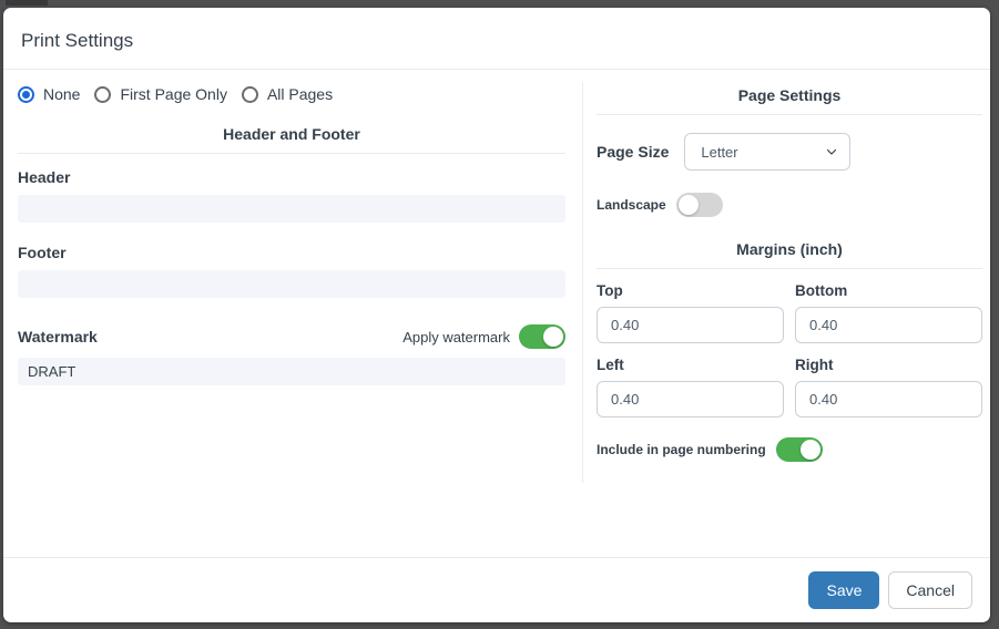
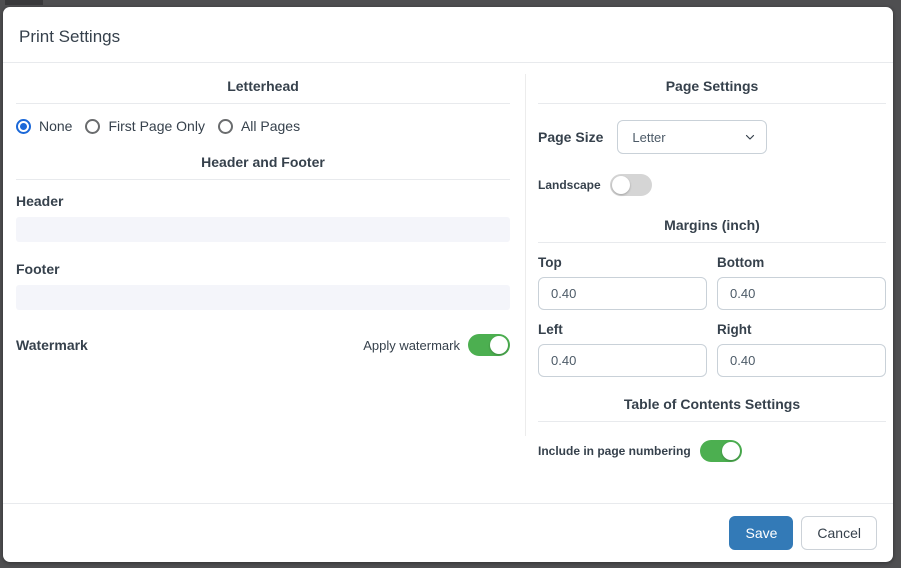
  Print Settings
+ Letterhead
  None
  First Page Only
  All Pages
  Header and Footer
  Header
  Footer
  Watermark
  Apply watermark
- DRAFT
  Page Settings
  Page Size
  Letter
  Landscape
  Margins (inch)
  Top
  0.40
  Bottom
  0.40
  Left
  0.40
  Right
  0.40
+ Table of Contents Settings
  Include in page numbering
  Save
  Cancel
